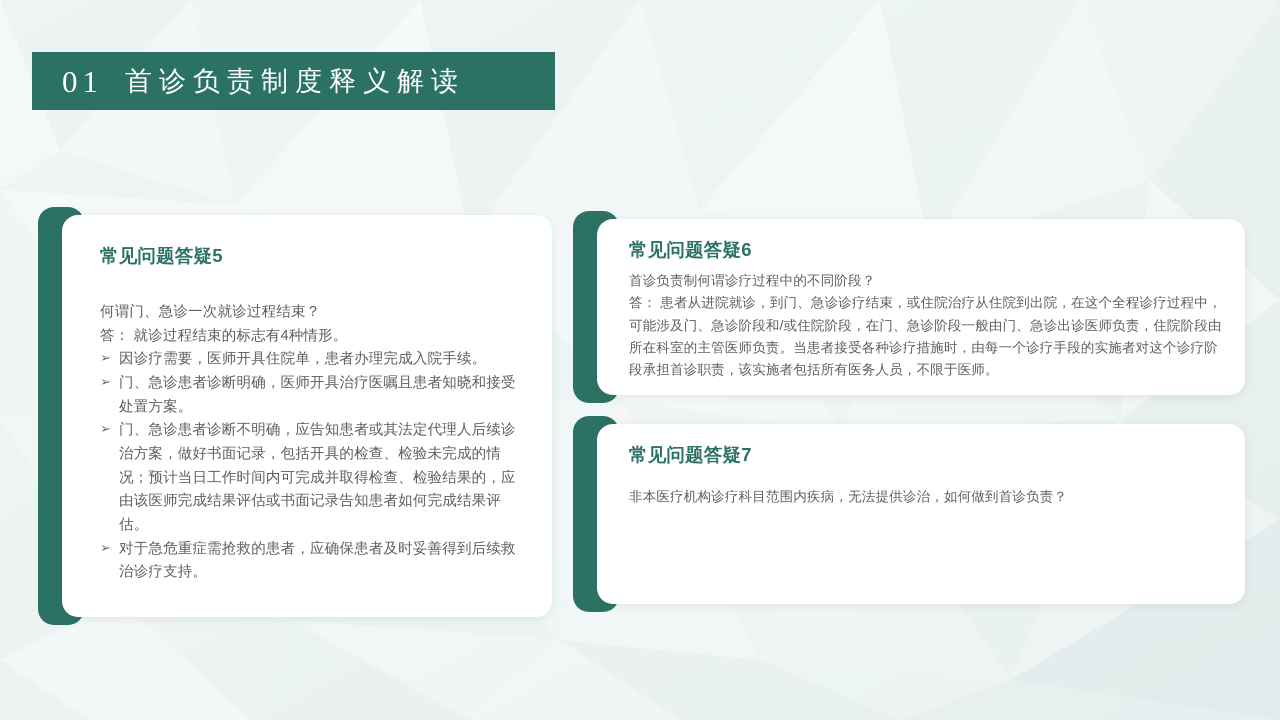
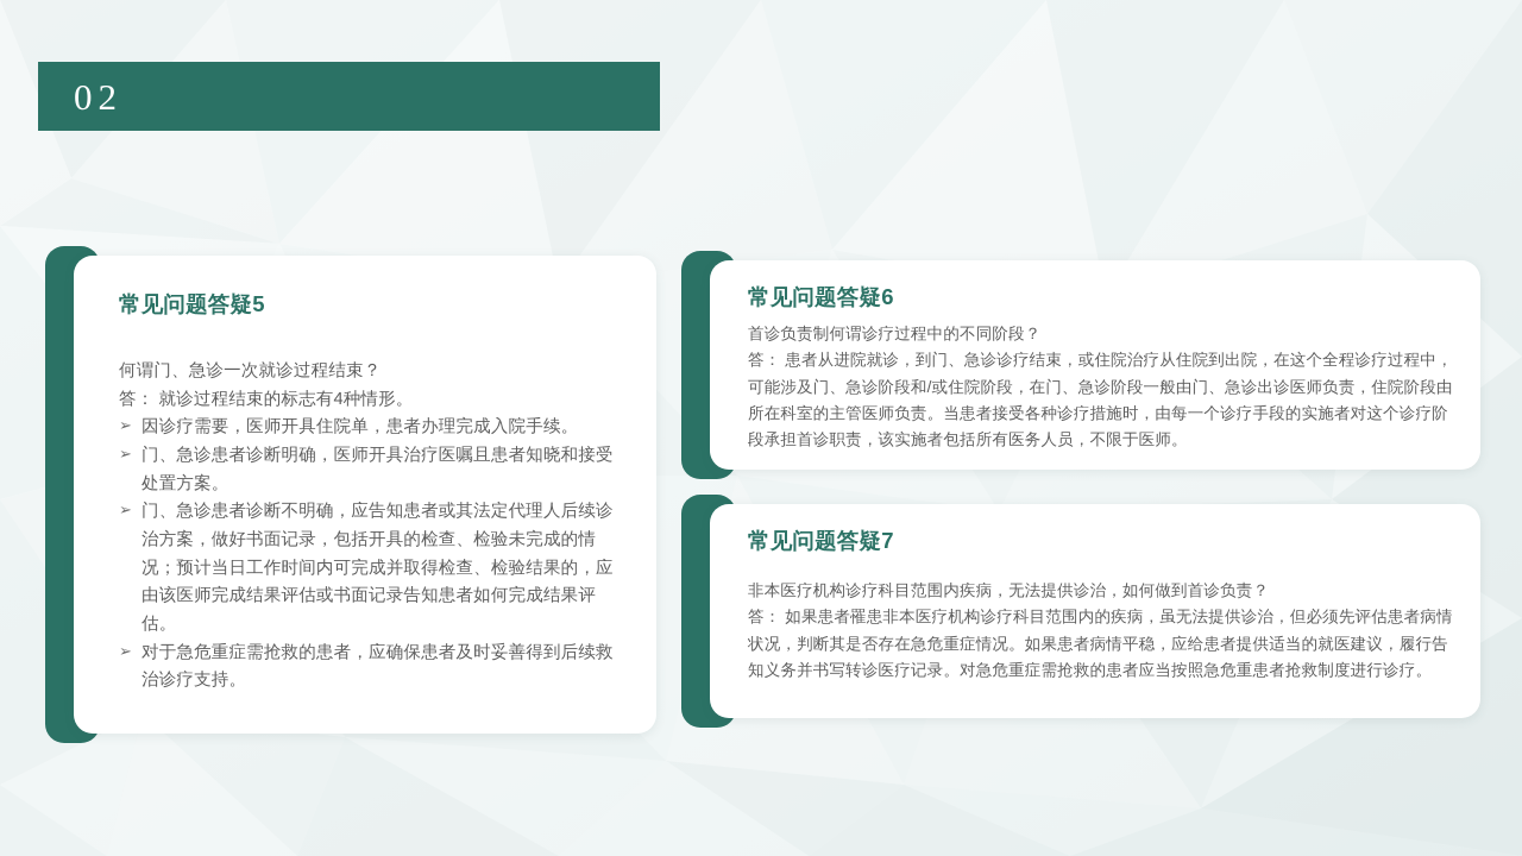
- 01
+ 02
- 首诊负责制度释义解读
  常见问题答疑5
  何谓门、急诊一次就诊过程结束？
  答： 就诊过程结束的标志有4种情形。
  ➢
  因诊疗需要，医师开具住院单，患者办理完成入院手续。
  ➢
  门、急诊患者诊断明确，医师开具治疗医嘱且患者知晓和接受处置方案。
  ➢
  门、急诊患者诊断不明确，应告知患者或其法定代理人后续诊治方案，做好书面记录，包括开具的检查、检验未完成的情况；预计当日工作时间内可完成并取得检查、检验结果的，应由该医师完成结果评估或书面记录告知患者如何完成结果评估。
  ➢
  对于急危重症需抢救的患者，应确保患者及时妥善得到后续救治诊疗支持。
  常见问题答疑6
  首诊负责制何谓诊疗过程中的不同阶段？
  答： 患者从进院就诊，到门、急诊诊疗结束，或住院治疗从住院到出院，在这个全程诊疗过程中，可能涉及门、急诊阶段和/或住院阶段，在门、急诊阶段一般由门、急诊出诊医师负责，住院阶段由所在科室的主管医师负责。当患者接受各种诊疗措施时，由每一个诊疗手段的实施者对这个诊疗阶段承担首诊职责，该实施者包括所有医务人员，不限于医师。
  常见问题答疑7
  非本医疗机构诊疗科目范围内疾病，无法提供诊治，如何做到首诊负责？
+ 答： 如果患者罹患非本医疗机构诊疗科目范围内的疾病，虽无法提供诊治，但必须先评估患者病情状况，判断其是否存在急危重症情况。如果患者病情平稳，应给患者提供适当的就医建议，履行告知义务并书写转诊医疗记录。对急危重症需抢救的患者应当按照急危重患者抢救制度进行诊疗。
